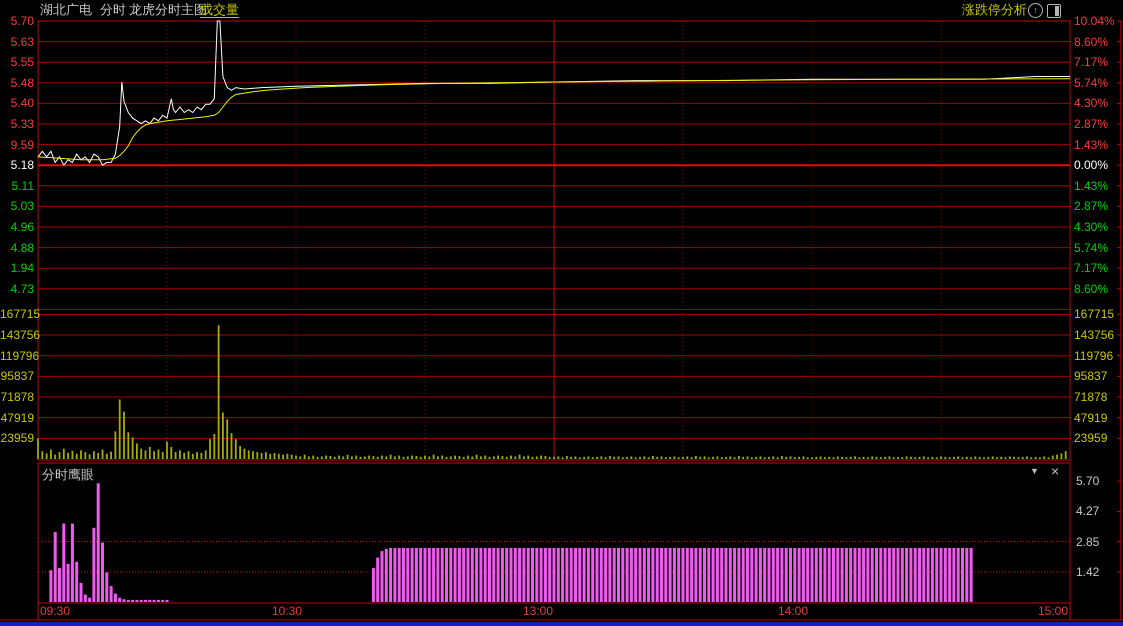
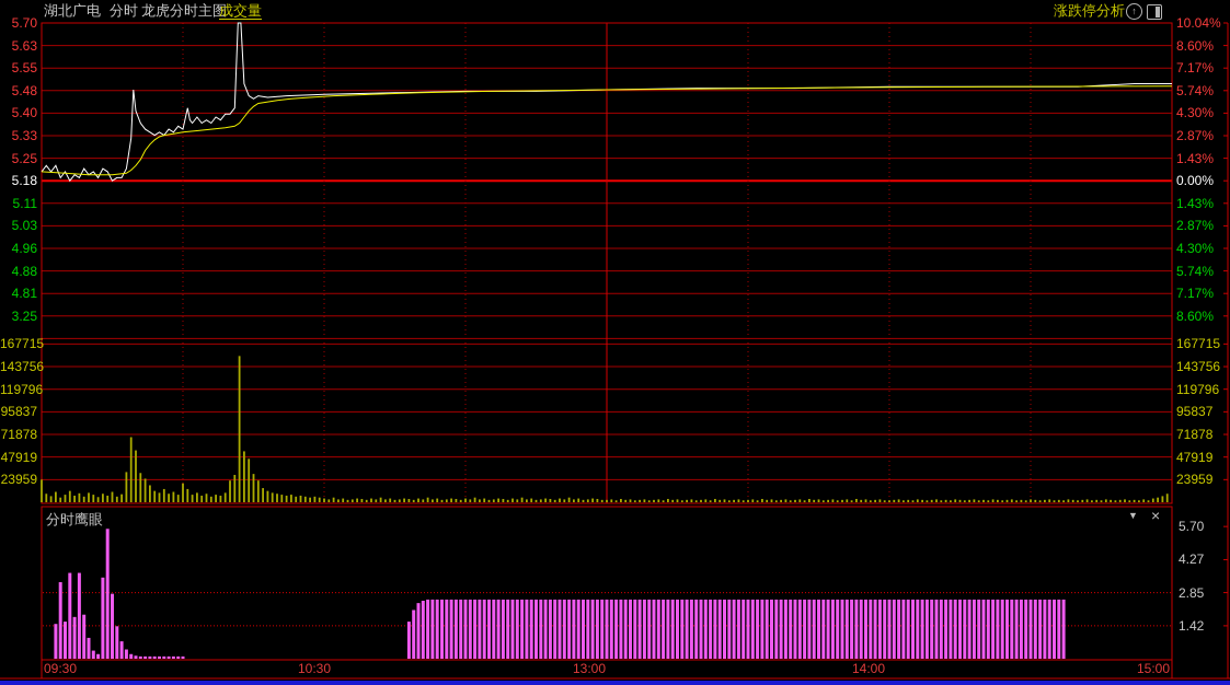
  湖北广电
  分时
  龙虎分时主图
  成交量
  涨跌停分析
  ↑
  分时鹰眼
  ▼
  ×
  5.70
  10.04%
  5.63
  8.60%
  5.55
  7.17%
  5.48
  5.74%
  5.40
  4.30%
  5.33
  2.87%
- 9.59
+ 5.25
  1.43%
  5.18
  0.00%
  5.11
  1.43%
  5.03
  2.87%
  4.96
  4.30%
  4.88
  5.74%
- 1.94
+ 4.81
  7.17%
- 4.73
+ 3.25
  8.60%
  167715
  167715
  143756
  143756
  119796
  119796
  95837
  95837
  71878
  71878
  47919
  47919
  23959
  23959
  5.70
  4.27
  2.85
  1.42
  09:30
  10:30
  13:00
  14:00
  15:00
